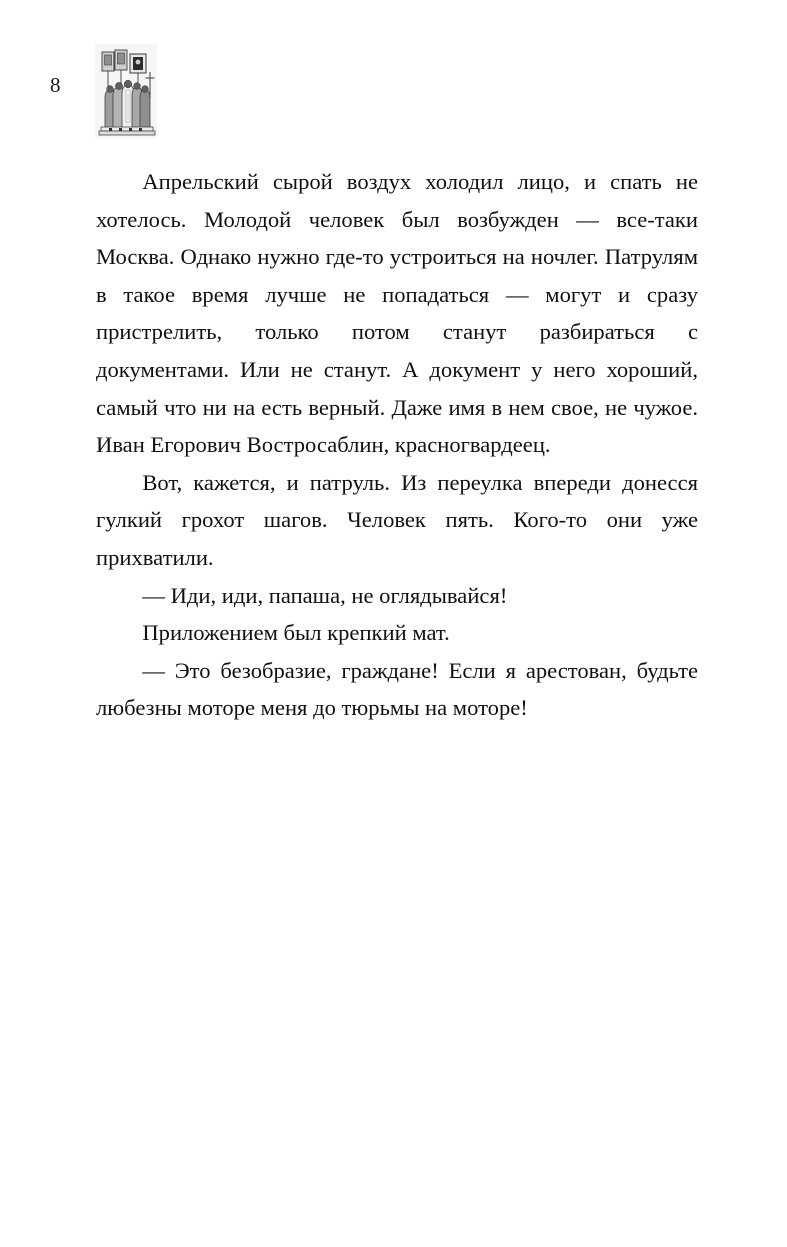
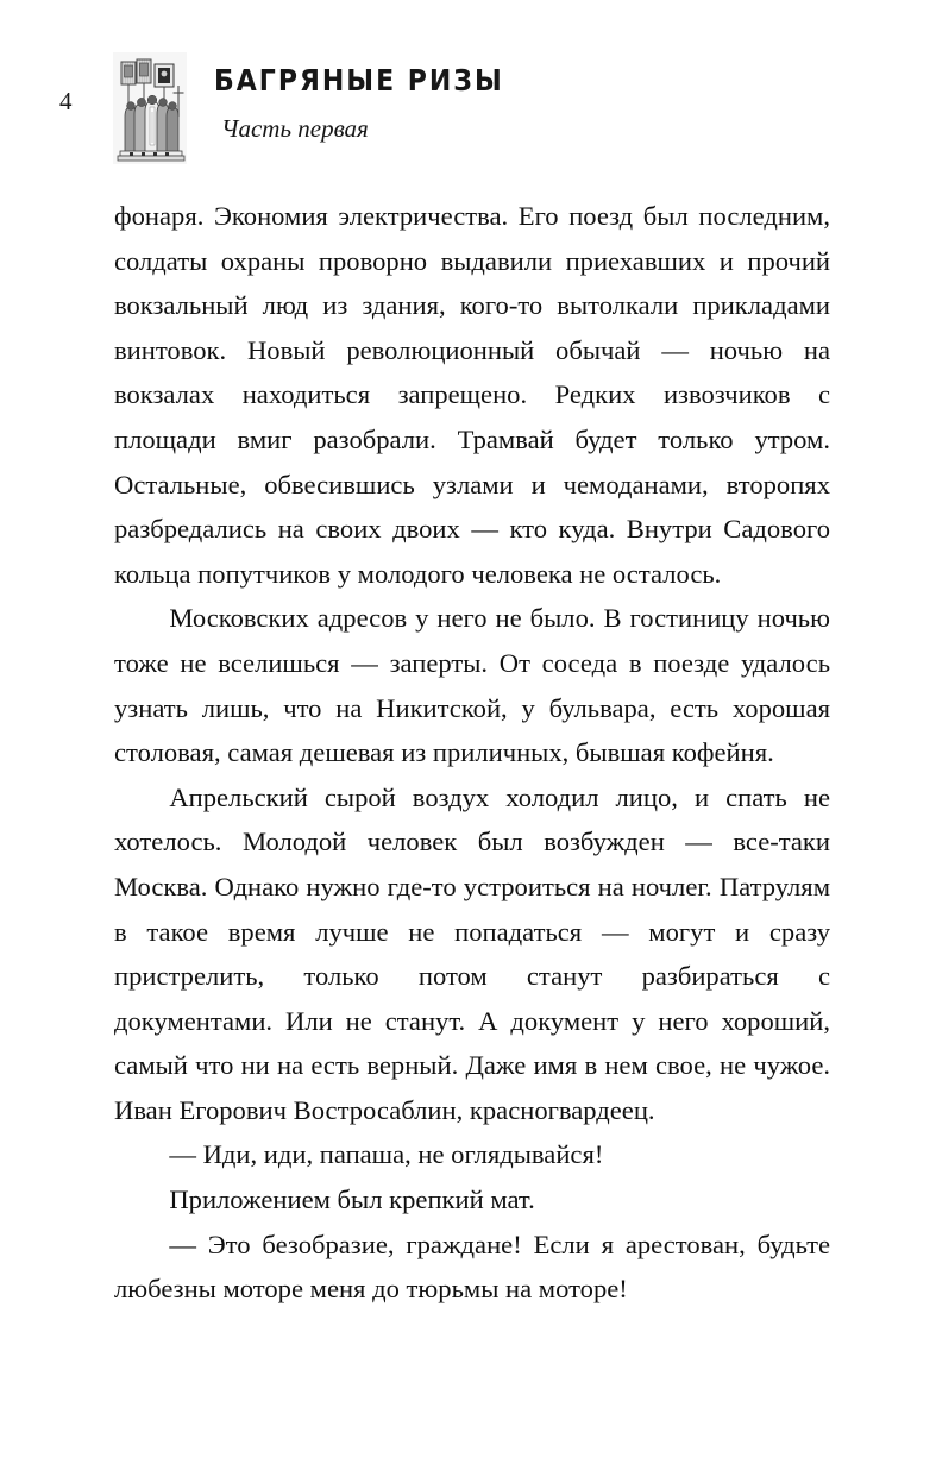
- 8
+ 4
+ БАГРЯНЫЕ РИЗЫ
+ Часть первая
+ фонаря. Экономия электричества. Его поезд был по­следним, солдаты охраны проворно выдавили при­ехавших и прочий вокзальный люд из здания, кого-то вытолкали прикладами винтовок. Новый револю­ционный обычай — ночью на вокзалах находиться запрещено. Редких извозчиков с площади вмиг ра­зобрали. Трамвай будет только утром. Остальные, обвесившись узлами и чемоданами, второпях разбре­дались на своих двоих — кто куда. Внутри Садового кольца попутчиков у молодого человека не осталось.
+ Московских адресов у него не было. В гостини­цу ночью тоже не вселишься — заперты. От соседа в поезде удалось узнать лишь, что на Никитской, у бульвара, есть хорошая столовая, самая дешевая из приличных, бывшая кофейня.
  Апрельский сырой воздух холодил лицо, и спать не хотелось. Молодой человек был возбужден — все-таки Москва. Однако нужно где-то устроиться на ночлег. Патрулям в такое время лучше не попа­даться — могут и сразу пристрелить, только потом станут разбираться с документами. Или не станут. А документ у него хороший, самый что ни на есть верный. Даже имя в нем свое, не чужое. Иван Его­рович Востросаблин, красногвардеец.
- Вот, кажется, и патруль. Из переулка впереди донесся гулкий грохот шагов. Человек пять. Кого-то они уже прихватили.
  — Иди, иди, папаша, не оглядывайся!
  Приложением был крепкий мат.
  — Это безобразие, граждане! Если я арестован, будьте любезны моторе меня до тюрьмы на моторе!
